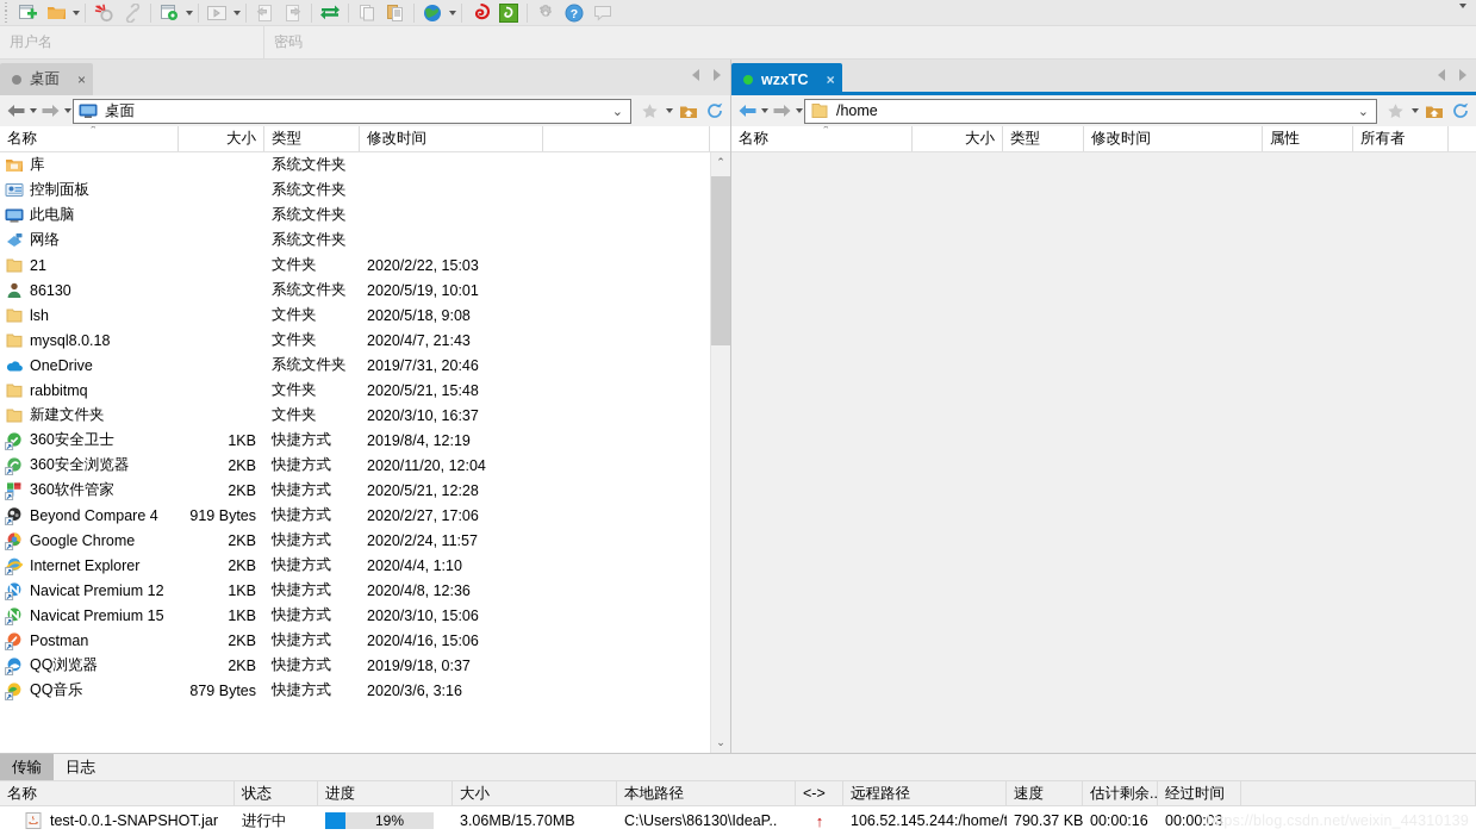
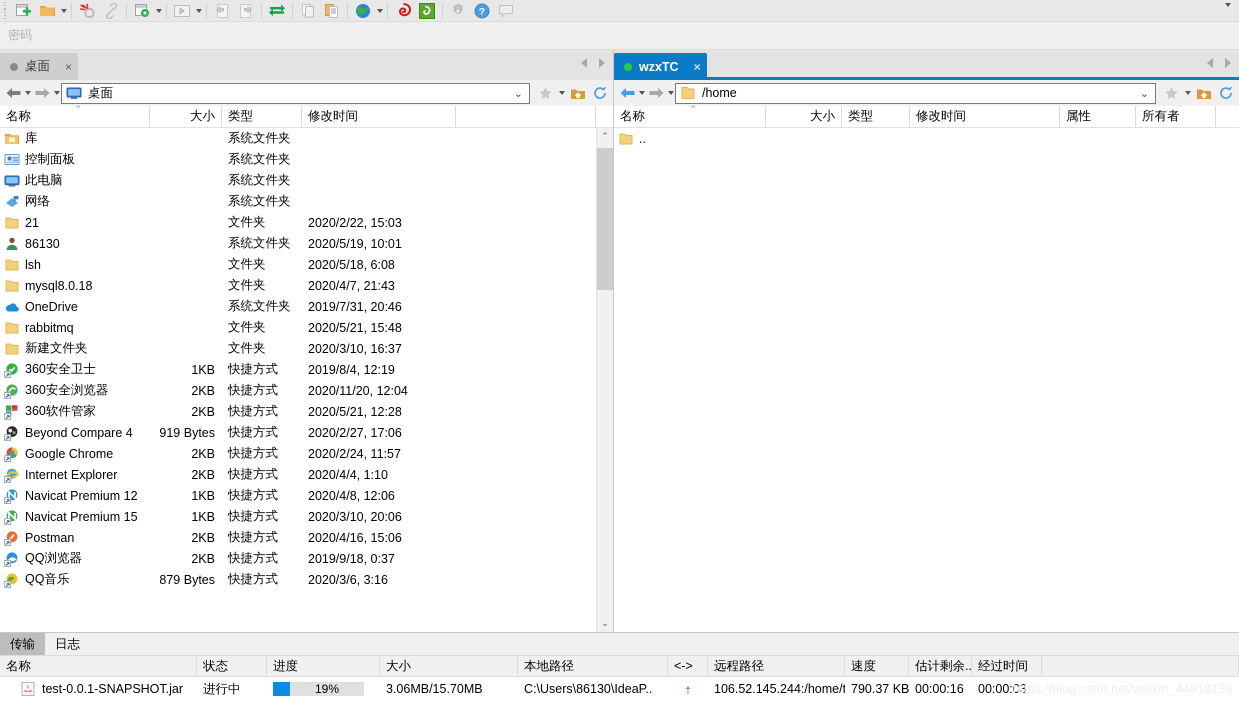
  ?
- 用户名
  密码
  桌面
  ×
  桌面
  ⌄
  名称
  ⌃
  大小
  类型
  修改时间
  库
  系统文件夹
  控制面板
  系统文件夹
  此电脑
  系统文件夹
  网络
  系统文件夹
  21
  文件夹
  2020/2/22, 15:03
  86130
  系统文件夹
  2020/5/19, 10:01
  lsh
  文件夹
- 2020/5/18, 9:08
+ 2020/5/18, 6:08
  mysql8.0.18
  文件夹
  2020/4/7, 21:43
  OneDrive
  系统文件夹
  2019/7/31, 20:46
  rabbitmq
  文件夹
  2020/5/21, 15:48
  新建文件夹
  文件夹
  2020/3/10, 16:37
  360安全卫士
  1KB
  快捷方式
  2019/8/4, 12:19
  360安全浏览器
  2KB
  快捷方式
  2020/11/20, 12:04
  360软件管家
  2KB
  快捷方式
  2020/5/21, 12:28
  Beyond Compare 4
  919 Bytes
  快捷方式
  2020/2/27, 17:06
  Google Chrome
  2KB
  快捷方式
  2020/2/24, 11:57
  Internet Explorer
  2KB
  快捷方式
  2020/4/4, 1:10
  Navicat Premium 12
  1KB
  快捷方式
- 2020/4/8, 12:36
+ 2020/4/8, 12:06
  Navicat Premium 15
  1KB
  快捷方式
- 2020/3/10, 15:06
+ 2020/3/10, 20:06
  Postman
  2KB
  快捷方式
  2020/4/16, 15:06
  QQ浏览器
  2KB
  快捷方式
  2019/9/18, 0:37
  QQ音乐
  879 Bytes
  快捷方式
  2020/3/6, 3:16
  ⌃
  ⌄
  wzxTC
  ×
  /home
  ⌄
  名称
  ⌃
  大小
  类型
  修改时间
  属性
  所有者
+ ..
  传输
  日志
  名称
  状态
  进度
  大小
  本地路径
  <->
  远程路径
  速度
  估计剩余..
  经过时间
  test-0.0.1-SNAPSHOT.jar
  进行中
  19%
  3.06MB/15.70MB
  C:\Users\86130\IdeaP..
  ↑
  106.52.145.244:/home/t
  790.37 KB
  00:00:16
  00:00:03
  https://blog.csdn.net/weixin_44310139
